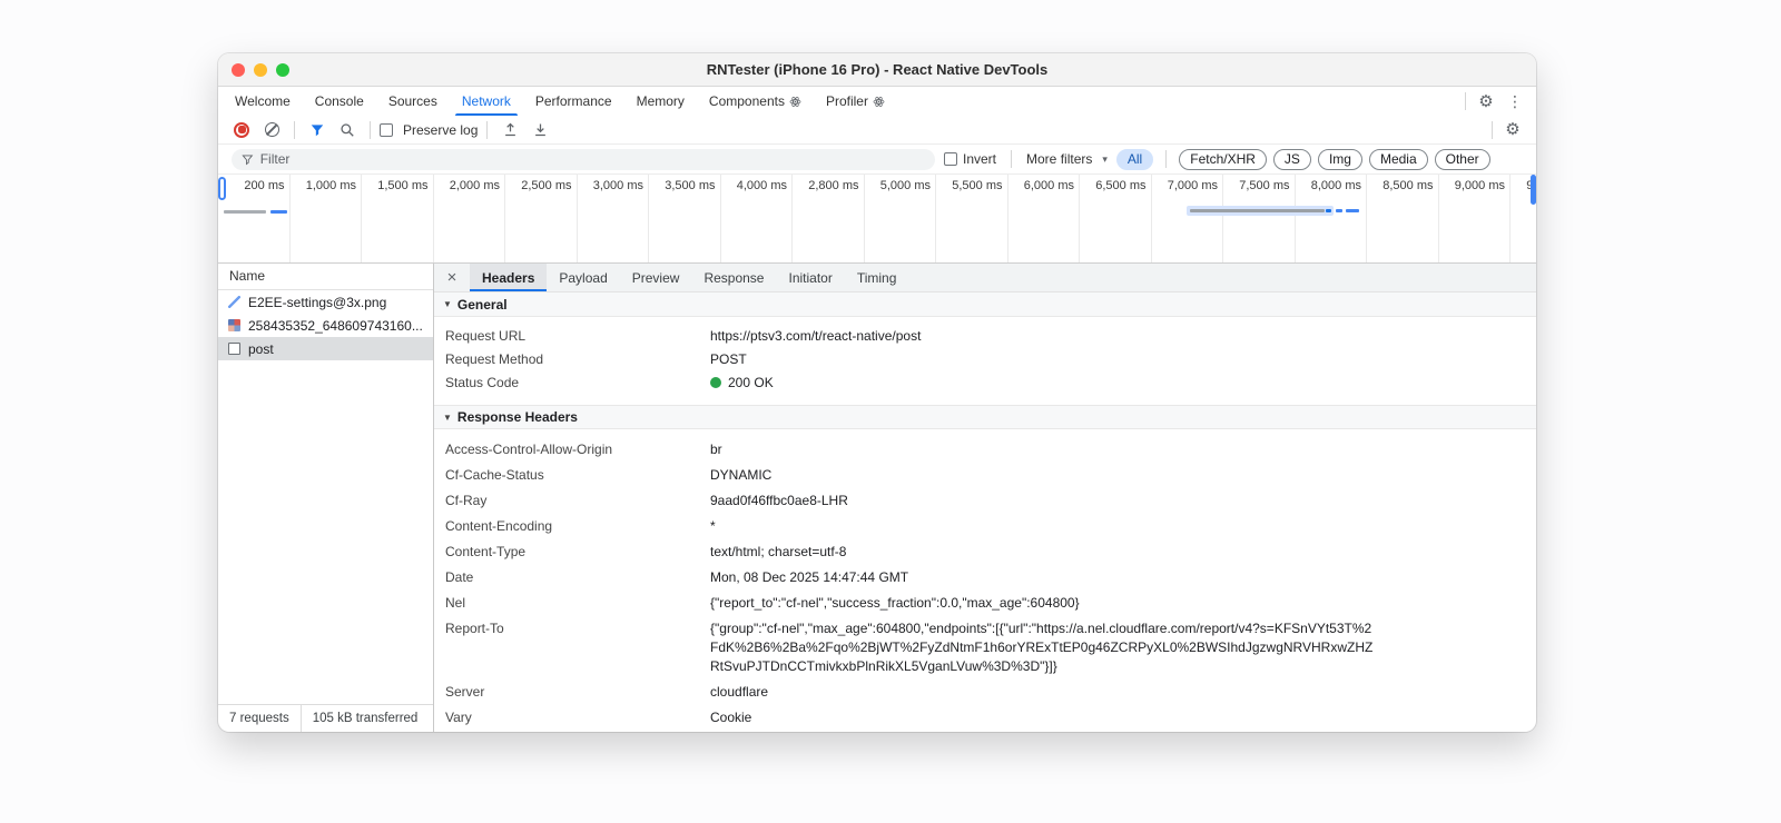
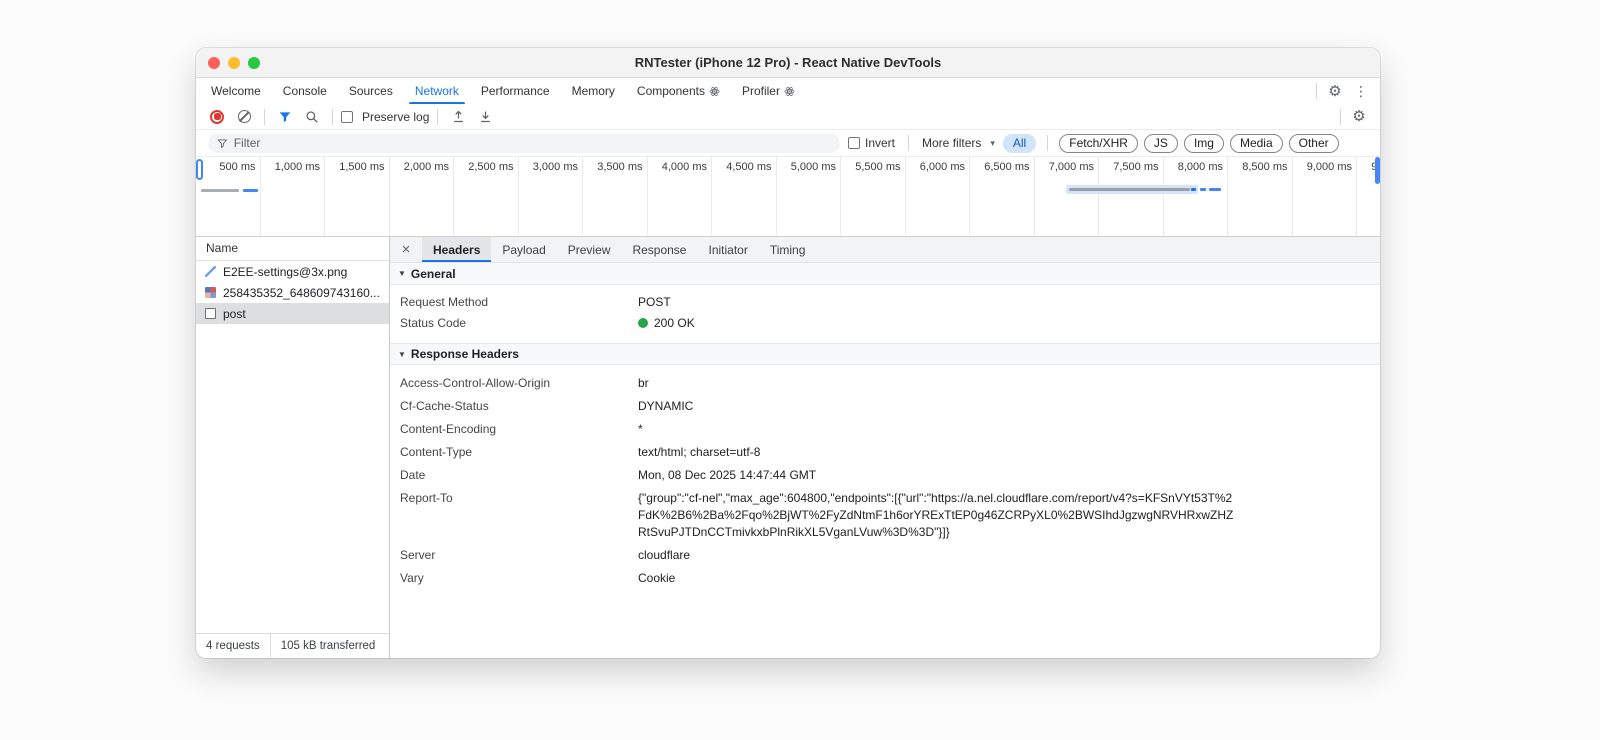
- RNTester (iPhone 16 Pro) - React Native DevTools
+ RNTester (iPhone 12 Pro) - React Native DevTools
  Welcome
  Console
  Sources
  Network
  Performance
  Memory
  Components
  Profiler
  ⚙
  ⋮
  Preserve log
  ⚙
  Filter
  Invert
  More filters
  ▾
  All
  Fetch/XHR
  JS
  Img
  Media
  Other
- 200 ms
+ 500 ms
  1,000 ms
  1,500 ms
  2,000 ms
  2,500 ms
  3,000 ms
  3,500 ms
  4,000 ms
- 2,800 ms
+ 4,500 ms
  5,000 ms
  5,500 ms
  6,000 ms
  6,500 ms
  7,000 ms
  7,500 ms
  8,000 ms
  8,500 ms
  9,000 ms
  Name
  E2EE-settings@3x.png
  258435352_648609743160...
  post
- 7 requests
+ 4 requests
  105 kB transferred
  ×
  Headers
  Payload
  Preview
  Response
  Initiator
  Timing
  ▼
  General
- Request URL
- https://ptsv3.com/t/react-native/post
  Request Method
  POST
  Status Code
  200 OK
  ▼
  Response Headers
  Access-Control-Allow-Origin
  br
  Cf-Cache-Status
  DYNAMIC
- Cf-Ray
- 9aad0f46ffbc0ae8-LHR
  Content-Encoding
  *
  Content-Type
  text/html; charset=utf-8
  Date
  Mon, 08 Dec 2025 14:47:44 GMT
- Nel
- {"report_to":"cf-nel","success_fraction":0.0,"max_age":604800}
  Report-To
  {"group":"cf-nel","max_age":604800,"endpoints":[{"url":"https://a.nel.cloudflare.com/report/v4?s=KFSnVYt53T%2FdK%2B6%2Ba%2Fqo%2BjWT%2FyZdNtmF1h6orYRExTtEP0g46ZCRPyXL0%2BWSIhdJgzwgNRVHRxwZHZRtSvuPJTDnCCTmivkxbPlnRikXL5VganLVuw%3D%3D"}]}
  Server
  cloudflare
  Vary
  Cookie
